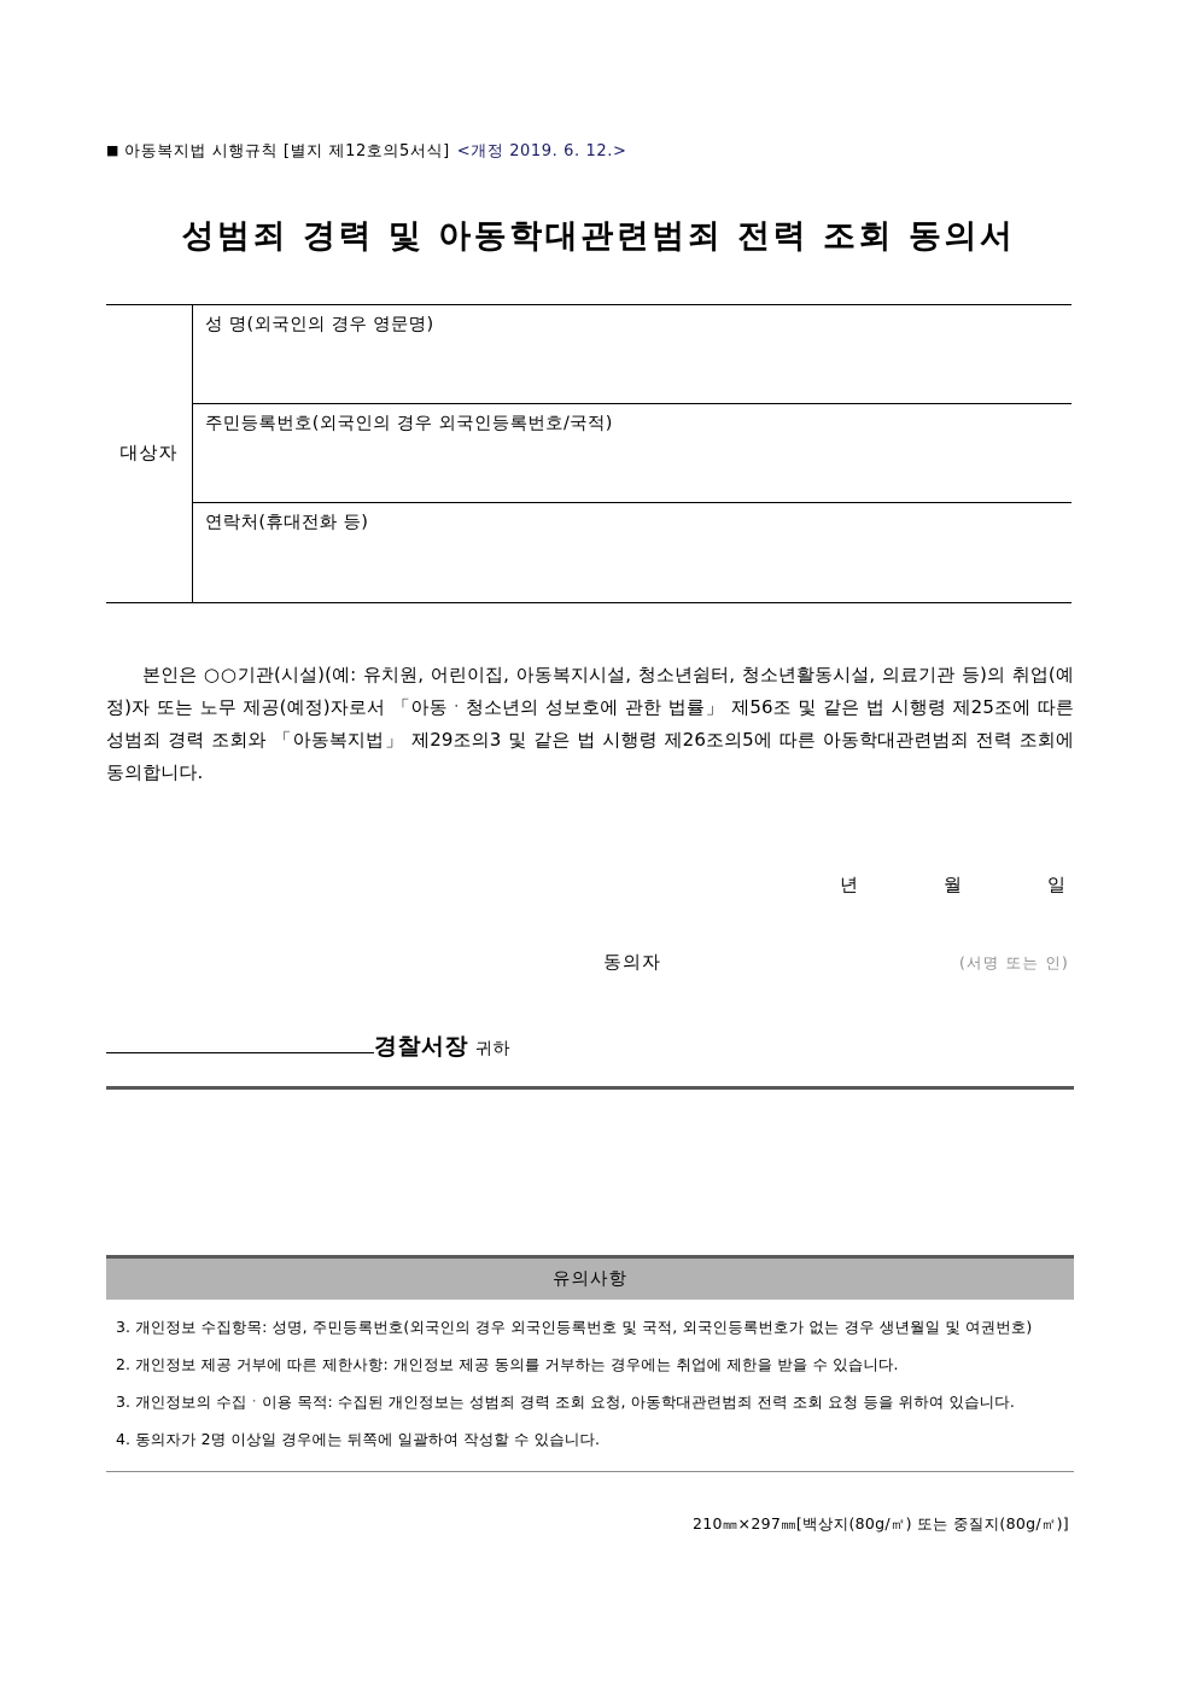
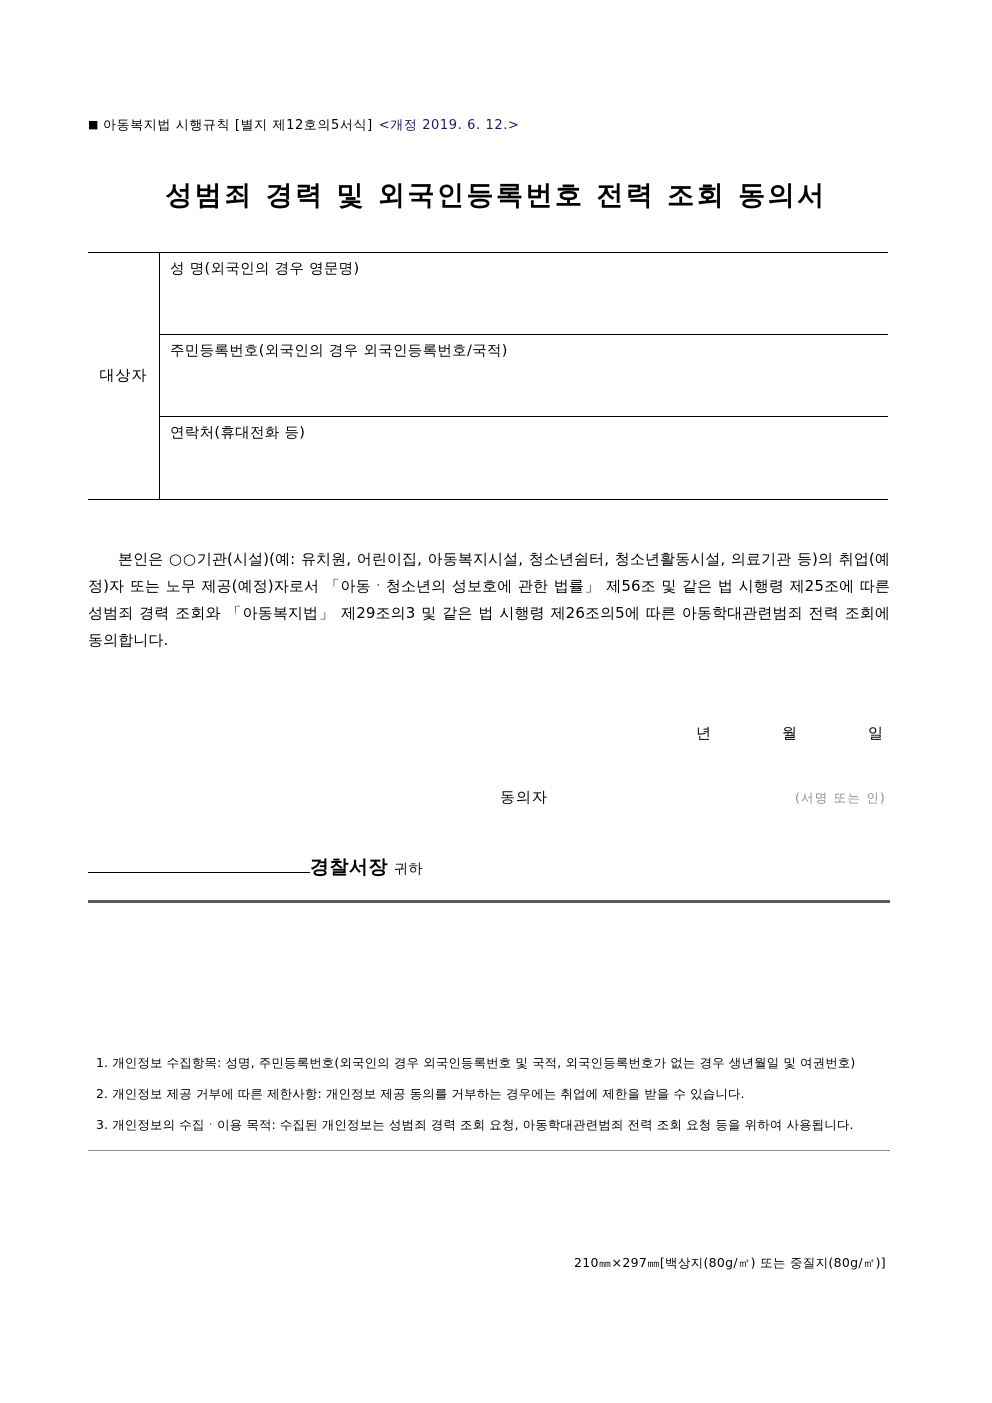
  ■ 아동복지법 시행규칙 [별지 제12호의5서식] <개정 2019. 6. 12.>
- 성범죄 경력 및 아동학대관련범죄 전력 조회 동의서
+ 성범죄 경력 및 외국인등록번호 전력 조회 동의서
  대상자
  성 명(외국인의 경우 영문명)
  주민등록번호(외국인의 경우 외국인등록번호/국적)
  연락처(휴대전화 등)
  본인은 ○○기관(시설)(예: 유치원, 어린이집, 아동복지시설, 청소년쉼터, 청소년활동시설, 의료기관 등)의 취업(예정)자 또는 노무 제공(예정)자로서 「아동ㆍ청소년의 성보호에 관한 법률」 제56조 및 같은 법 시행령 제25조에 따른 성범죄 경력 조회와 「아동복지법」 제29조의3 및 같은 법 시행령 제26조의5에 따른 아동학대관련범죄 전력 조회에 동의합니다.
  년 월 일
  동의자
  (서명 또는 인)
  경찰서장
  귀하
- 유의사항
- 3. 개인정보 수집항목: 성명, 주민등록번호(외국인의 경우 외국인등록번호 및 국적, 외국인등록번호가 없는 경우 생년월일 및 여권번호)
+ 1. 개인정보 수집항목: 성명, 주민등록번호(외국인의 경우 외국인등록번호 및 국적, 외국인등록번호가 없는 경우 생년월일 및 여권번호)
  2. 개인정보 제공 거부에 따른 제한사항: 개인정보 제공 동의를 거부하는 경우에는 취업에 제한을 받을 수 있습니다.
- 3. 개인정보의 수집ㆍ이용 목적: 수집된 개인정보는 성범죄 경력 조회 요청, 아동학대관련범죄 전력 조회 요청 등을 위하여 있습니다.
+ 3. 개인정보의 수집ㆍ이용 목적: 수집된 개인정보는 성범죄 경력 조회 요청, 아동학대관련범죄 전력 조회 요청 등을 위하여 사용됩니다.
- 4. 동의자가 2명 이상일 경우에는 뒤쪽에 일괄하여 작성할 수 있습니다.
  210㎜×297㎜[백상지(80g/㎡) 또는 중질지(80g/㎡)]
